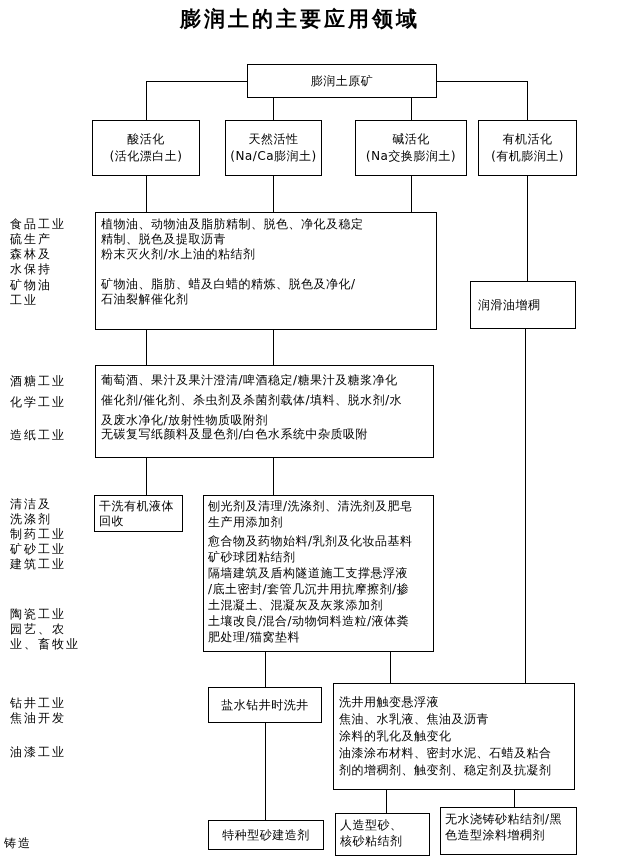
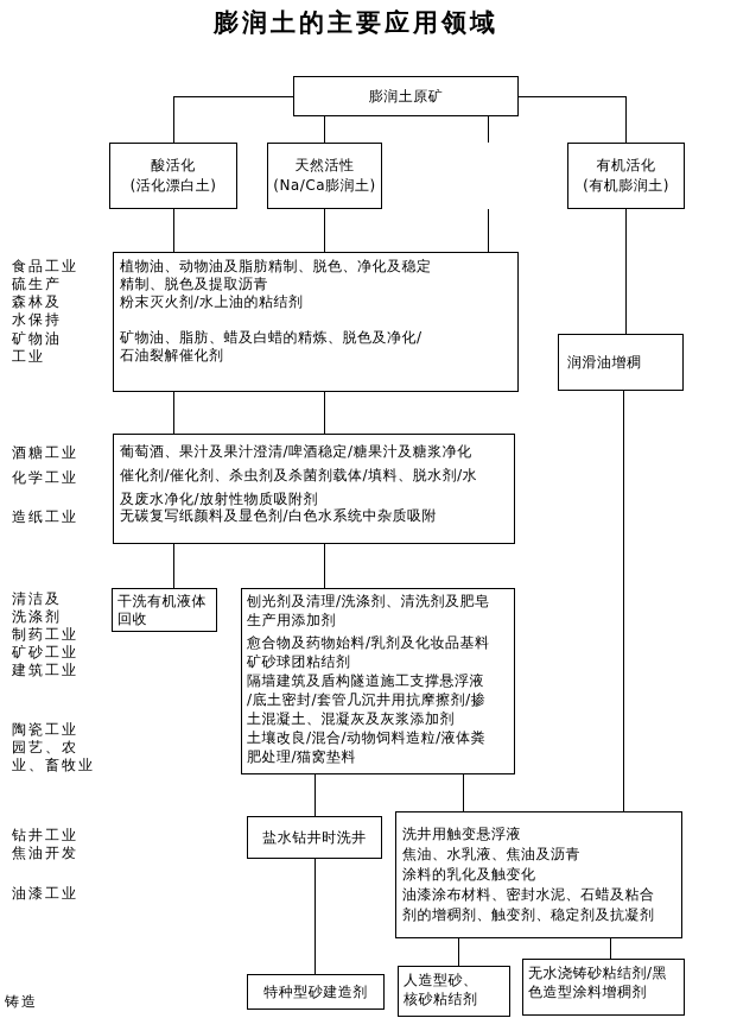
  膨润土的主要应用领域
  膨润土原矿
  酸活化
  (活化漂白土)
  天然活性
  (Na/Ca膨润土)
- 碱活化
- (Na交换膨润土)
  有机活化
  (有机膨润土)
  食品工业
  硫生产
  森林及
  水保持
  矿物油
  工业
  酒糖工业
  化学工业
  造纸工业
  清洁及
  洗涤剂
  制药工业
  矿砂工业
  建筑工业
  陶瓷工业
  园艺、农
  业、畜牧业
  钻井工业
  焦油开发
  油漆工业
  铸造
  植物油、动物油及脂肪精制、脱色、净化及稳定
  精制、脱色及提取沥青
  粉末灭火剂/水上油的粘结剂
  矿物油、脂肪、蜡及白蜡的精炼、脱色及净化/
  石油裂解催化剂
  润滑油增稠
  葡萄酒、果汁及果汁澄清/啤酒稳定/糖果汁及糖浆净化
  催化剂/催化剂、杀虫剂及杀菌剂载体/填料、脱水剂/水
  及废水净化/放射性物质吸附剂
  无碳复写纸颜料及显色剂/白色水系统中杂质吸附
  干洗有机液体
  回收
  刨光剂及清理/洗涤剂、清洗剂及肥皂
  生产用添加剂
  愈合物及药物始料/乳剂及化妆品基料
  矿砂球团粘结剂
  隔墙建筑及盾构隧道施工支撑悬浮液
  /底土密封/套管几沉井用抗摩擦剂/掺
  土混凝土、混凝灰及灰浆添加剂
  土壤改良/混合/动物饲料造粒/液体粪
  肥处理/猫窝垫料
  盐水钻井时洗井
  洗井用触变悬浮液
  焦油、水乳液、焦油及沥青
  涂料的乳化及触变化
  油漆涂布材料、密封水泥、石蜡及粘合
  剂的增稠剂、触变剂、稳定剂及抗凝剂
  特种型砂建造剂
  人造型砂、
  核砂粘结剂
  无水浇铸砂粘结剂/黑
  色造型涂料增稠剂
